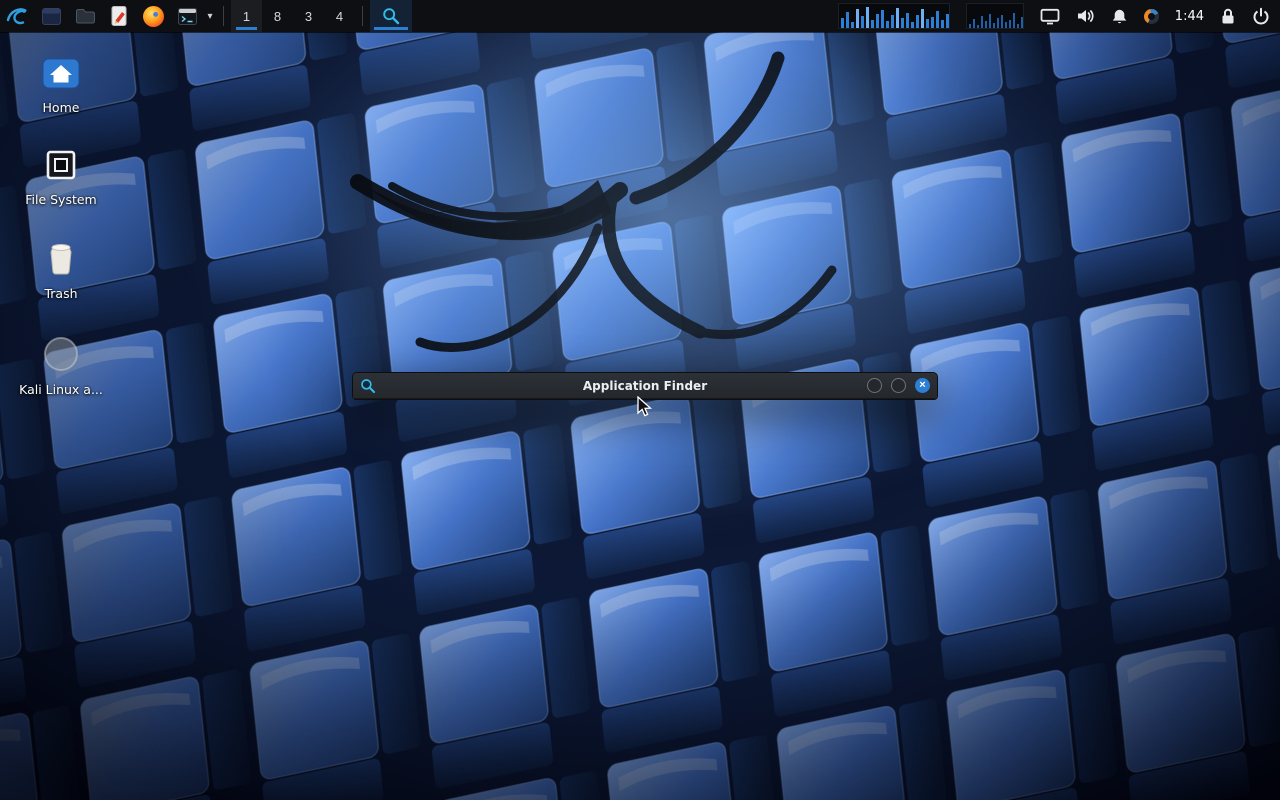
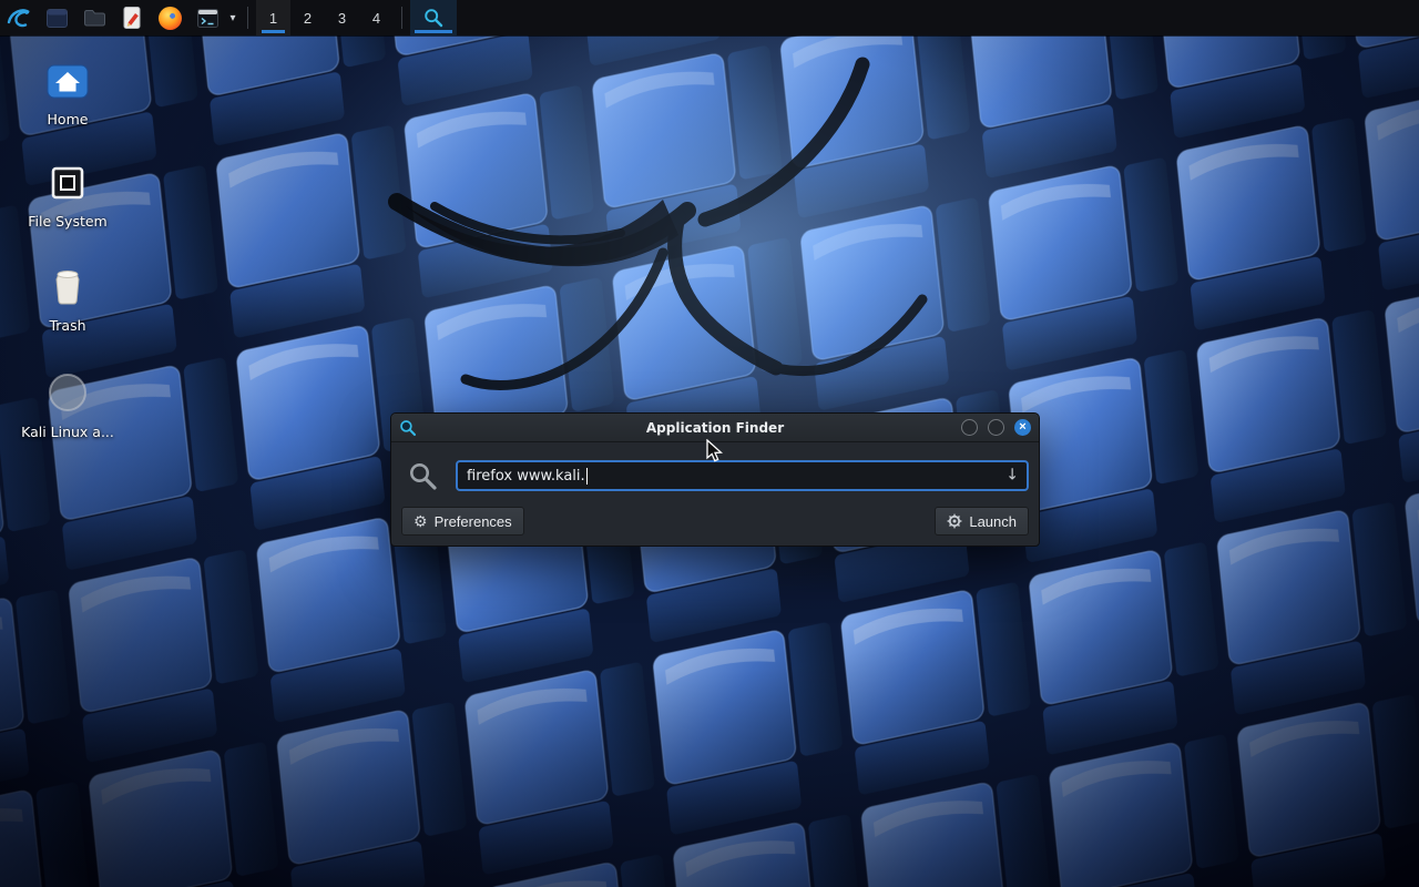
  ▾
  1
- 8
+ 2
  3
  4
- 1:44
  Home
  File System
  Trash
  Kali Linux a...
  Application Finder
  ×
+ firefox www.kali.
+ ↓
+ ⚙
+ Preferences
+ Launch
